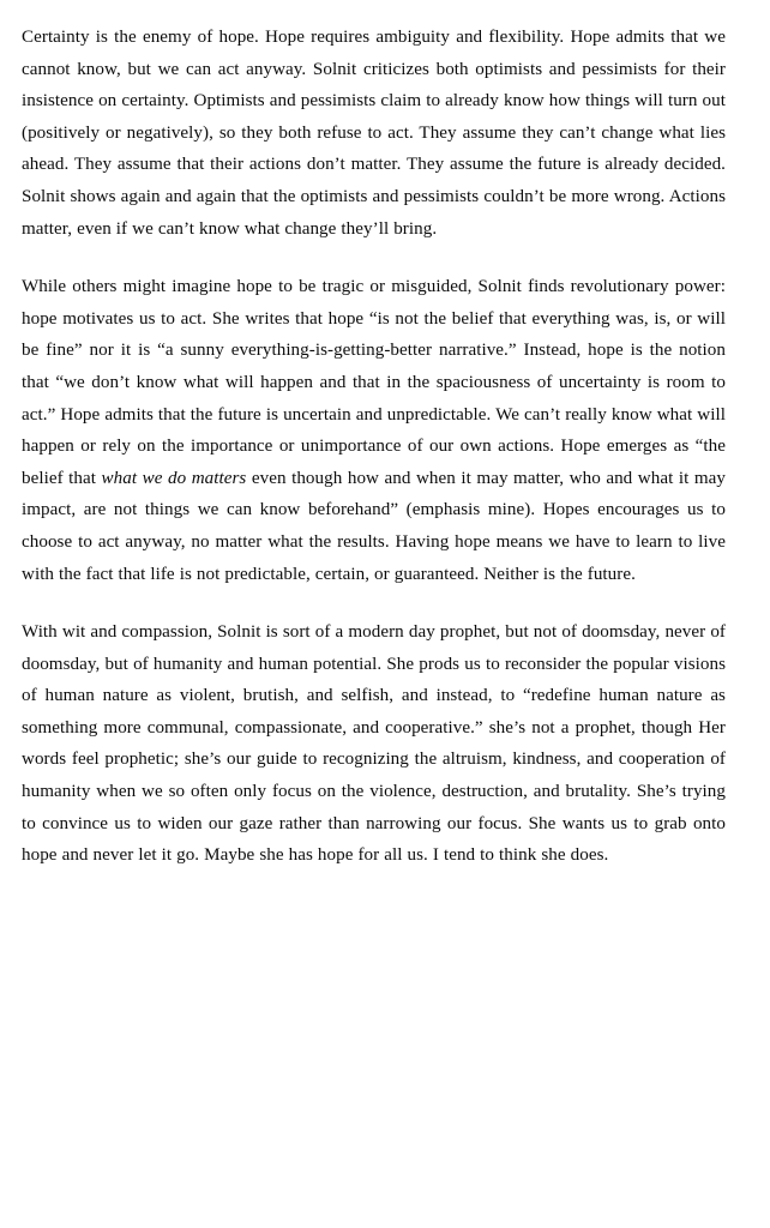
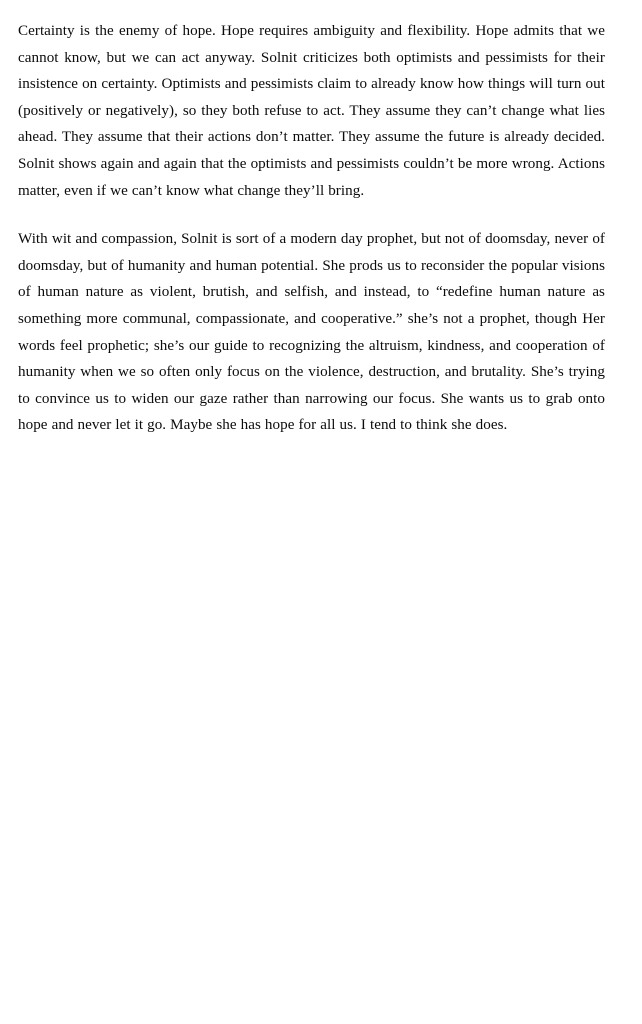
  Certainty is the enemy of hope. Hope requires ambiguity and flexibility. Hope admits that we cannot know, but we can act anyway. Solnit criticizes both optimists and pessimists for their insistence on certainty. Optimists and pessimists claim to already know how things will turn out (positively or negatively), so they both refuse to act. They assume they can’t change what lies ahead. They assume that their actions don’t matter. They assume the future is already decided. Solnit shows again and again that the optimists and pessimists couldn’t be more wrong. Actions matter, even if we can’t know what change they’ll bring.
- While others might imagine hope to be tragic or misguided, Solnit finds revolutionary power: hope motivates us to act. She writes that hope “is not the belief that everything was, is, or will be fine” nor it is “a sunny everything-is-getting-better narrative.” Instead, hope is the notion that “we don’t know what will happen and that in the spaciousness of uncertainty is room to act.” Hope admits that the future is uncertain and unpredictable. We can’t really know what will happen or rely on the importance or unimportance of our own actions. Hope emerges as “the belief that what we do matters even though how and when it may matter, who and what it may impact, are not things we can know beforehand” (emphasis mine). Hopes encourages us to choose to act anyway, no matter what the results. Having hope means we have to learn to live with the fact that life is not predictable, certain, or guaranteed. Neither is the future.
  With wit and compassion, Solnit is sort of a modern day prophet, but not of doomsday, never of doomsday, but of humanity and human potential. She prods us to reconsider the popular visions of human nature as violent, brutish, and selfish, and instead, to “redefine human nature as something more communal, compassionate, and cooperative.” she’s not a prophet, though Her words feel prophetic; she’s our guide to recognizing the altruism, kindness, and cooperation of humanity when we so often only focus on the violence, destruction, and brutality. She’s trying to convince us to widen our gaze rather than narrowing our focus. She wants us to grab onto hope and never let it go. Maybe she has hope for all us. I tend to think she does.
